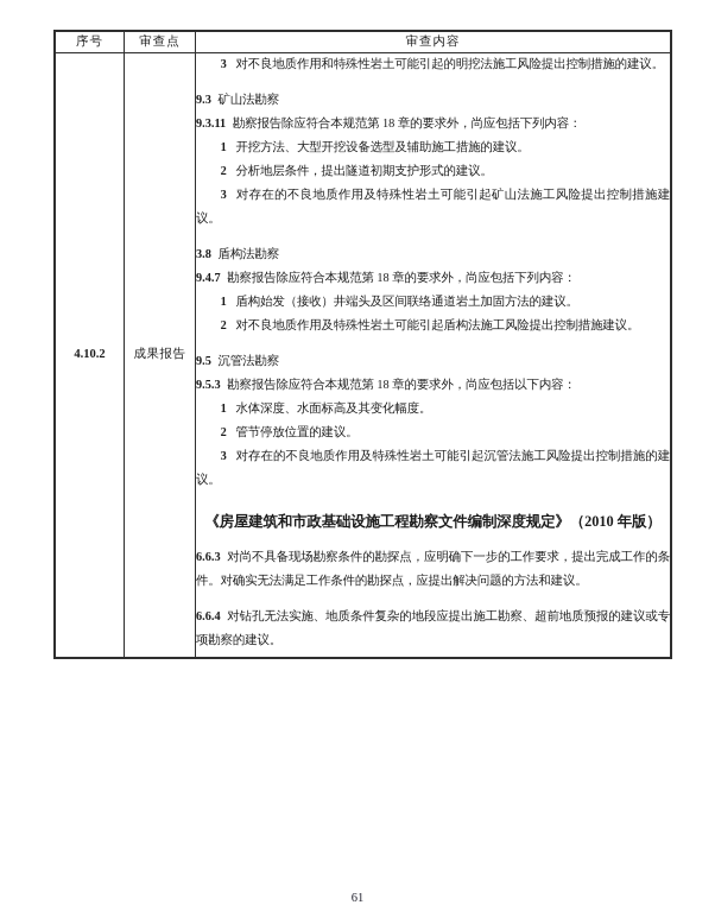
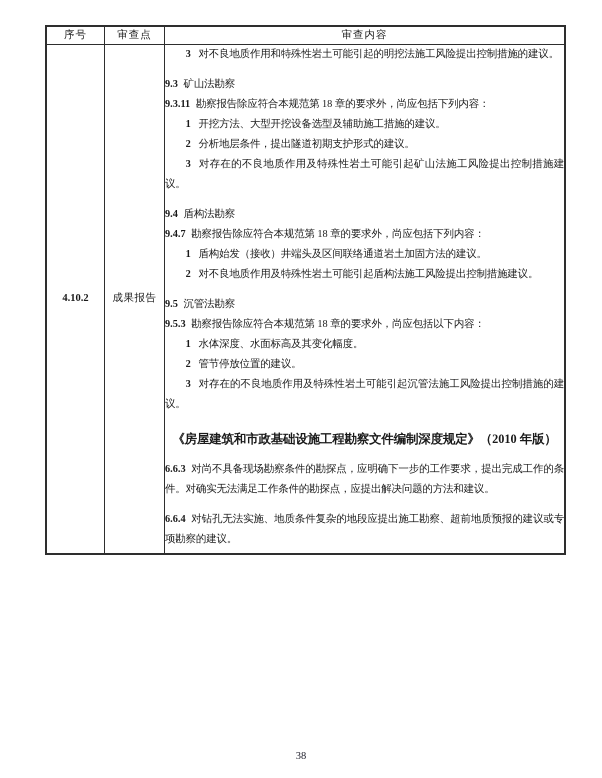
  序号	审查点	审查内容
- 4.10.2	成果报告	3 对不良地质作用和特殊性岩土可能引起的明挖法施工风险提出控制措施的建议。9.3 矿山法勘察9.3.11 勘察报告除应符合本规范第 18 章的要求外，尚应包括下列内容：1 开挖方法、大型开挖设备选型及辅助施工措施的建议。2 分析地层条件，提出隧道初期支护形式的建议。3 对存在的不良地质作用及特殊性岩土可能引起矿山法施工风险提出控制措施建议。3.8 盾构法勘察9.4.7 勘察报告除应符合本规范第 18 章的要求外，尚应包括下列内容：1 盾构始发（接收）井端头及区间联络通道岩土加固方法的建议。2 对不良地质作用及特殊性岩土可能引起盾构法施工风险提出控制措施建议。9.5 沉管法勘察9.5.3 勘察报告除应符合本规范第 18 章的要求外，尚应包括以下内容：1 水体深度、水面标高及其变化幅度。2 管节停放位置的建议。3 对存在的不良地质作用及特殊性岩土可能引起沉管法施工风险提出控制措施的建议。《房屋建筑和市政基础设施工程勘察文件编制深度规定》（2010 年版）6.6.3 对尚不具备现场勘察条件的勘探点，应明确下一步的工作要求，提出完成工作的条件。对确实无法满足工作条件的勘探点，应提出解决问题的方法和建议。6.6.4 对钻孔无法实施、地质条件复杂的地段应提出施工勘察、超前地质预报的建议或专项勘察的建议。
+ 4.10.2	成果报告	3 对不良地质作用和特殊性岩土可能引起的明挖法施工风险提出控制措施的建议。9.3 矿山法勘察9.3.11 勘察报告除应符合本规范第 18 章的要求外，尚应包括下列内容：1 开挖方法、大型开挖设备选型及辅助施工措施的建议。2 分析地层条件，提出隧道初期支护形式的建议。3 对存在的不良地质作用及特殊性岩土可能引起矿山法施工风险提出控制措施建议。9.4 盾构法勘察9.4.7 勘察报告除应符合本规范第 18 章的要求外，尚应包括下列内容：1 盾构始发（接收）井端头及区间联络通道岩土加固方法的建议。2 对不良地质作用及特殊性岩土可能引起盾构法施工风险提出控制措施建议。9.5 沉管法勘察9.5.3 勘察报告除应符合本规范第 18 章的要求外，尚应包括以下内容：1 水体深度、水面标高及其变化幅度。2 管节停放位置的建议。3 对存在的不良地质作用及特殊性岩土可能引起沉管法施工风险提出控制措施的建议。《房屋建筑和市政基础设施工程勘察文件编制深度规定》（2010 年版）6.6.3 对尚不具备现场勘察条件的勘探点，应明确下一步的工作要求，提出完成工作的条件。对确实无法满足工作条件的勘探点，应提出解决问题的方法和建议。6.6.4 对钻孔无法实施、地质条件复杂的地段应提出施工勘察、超前地质预报的建议或专项勘察的建议。
- 61
+ 38
